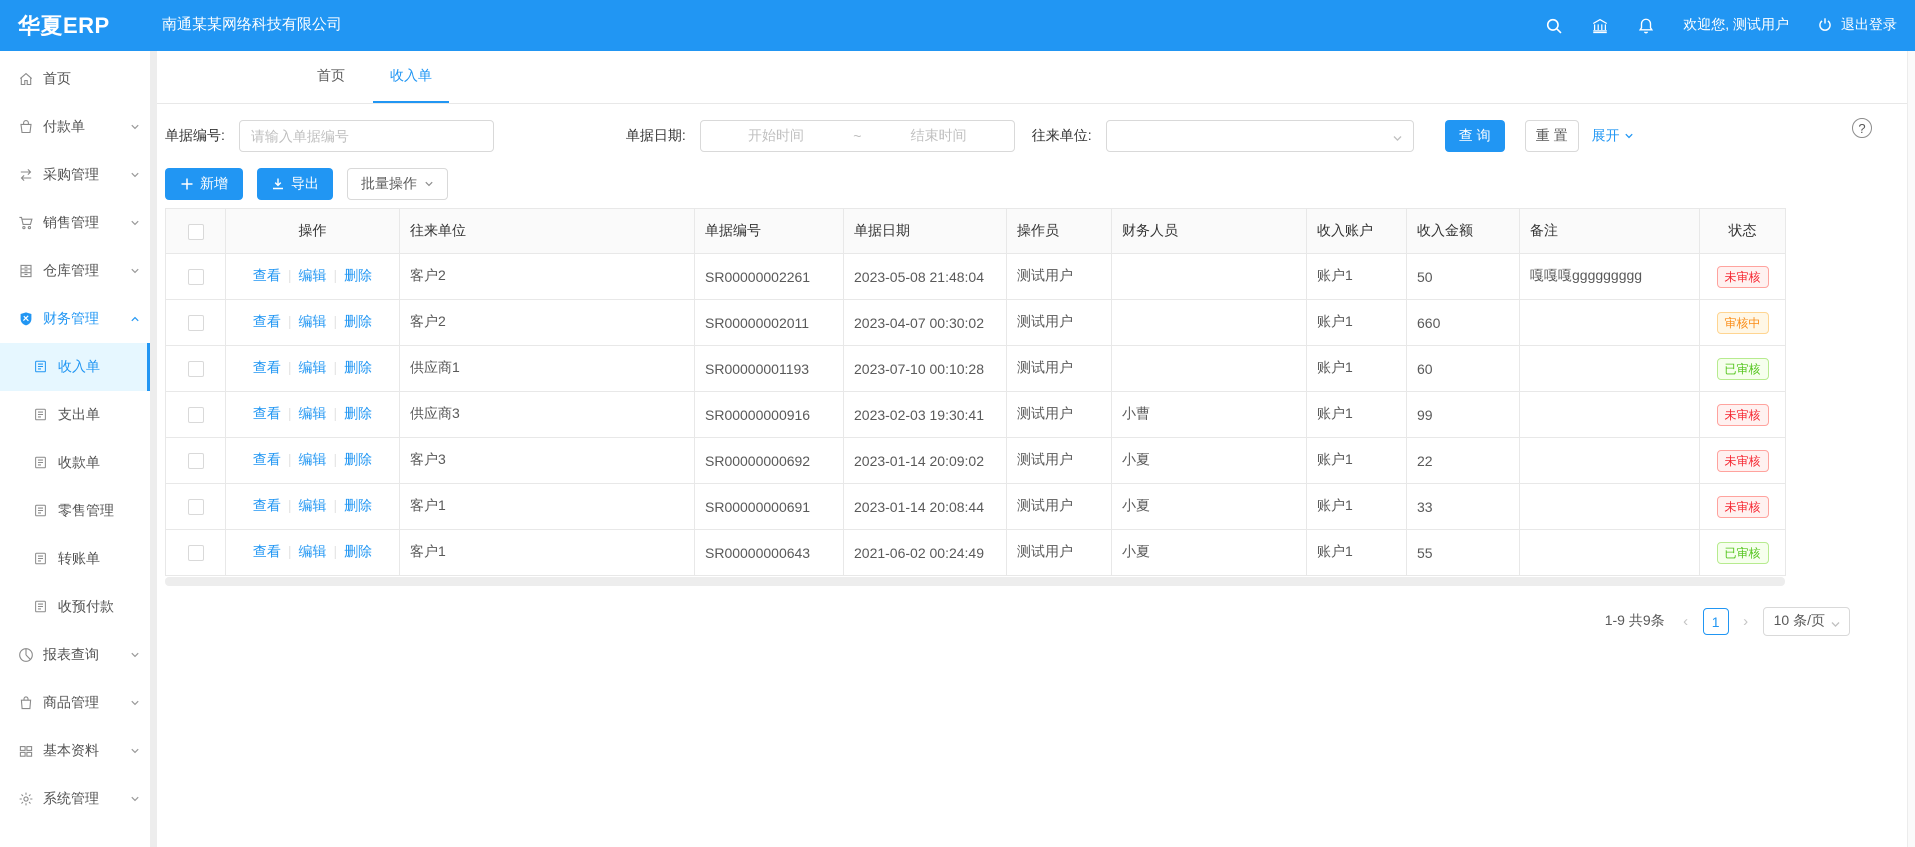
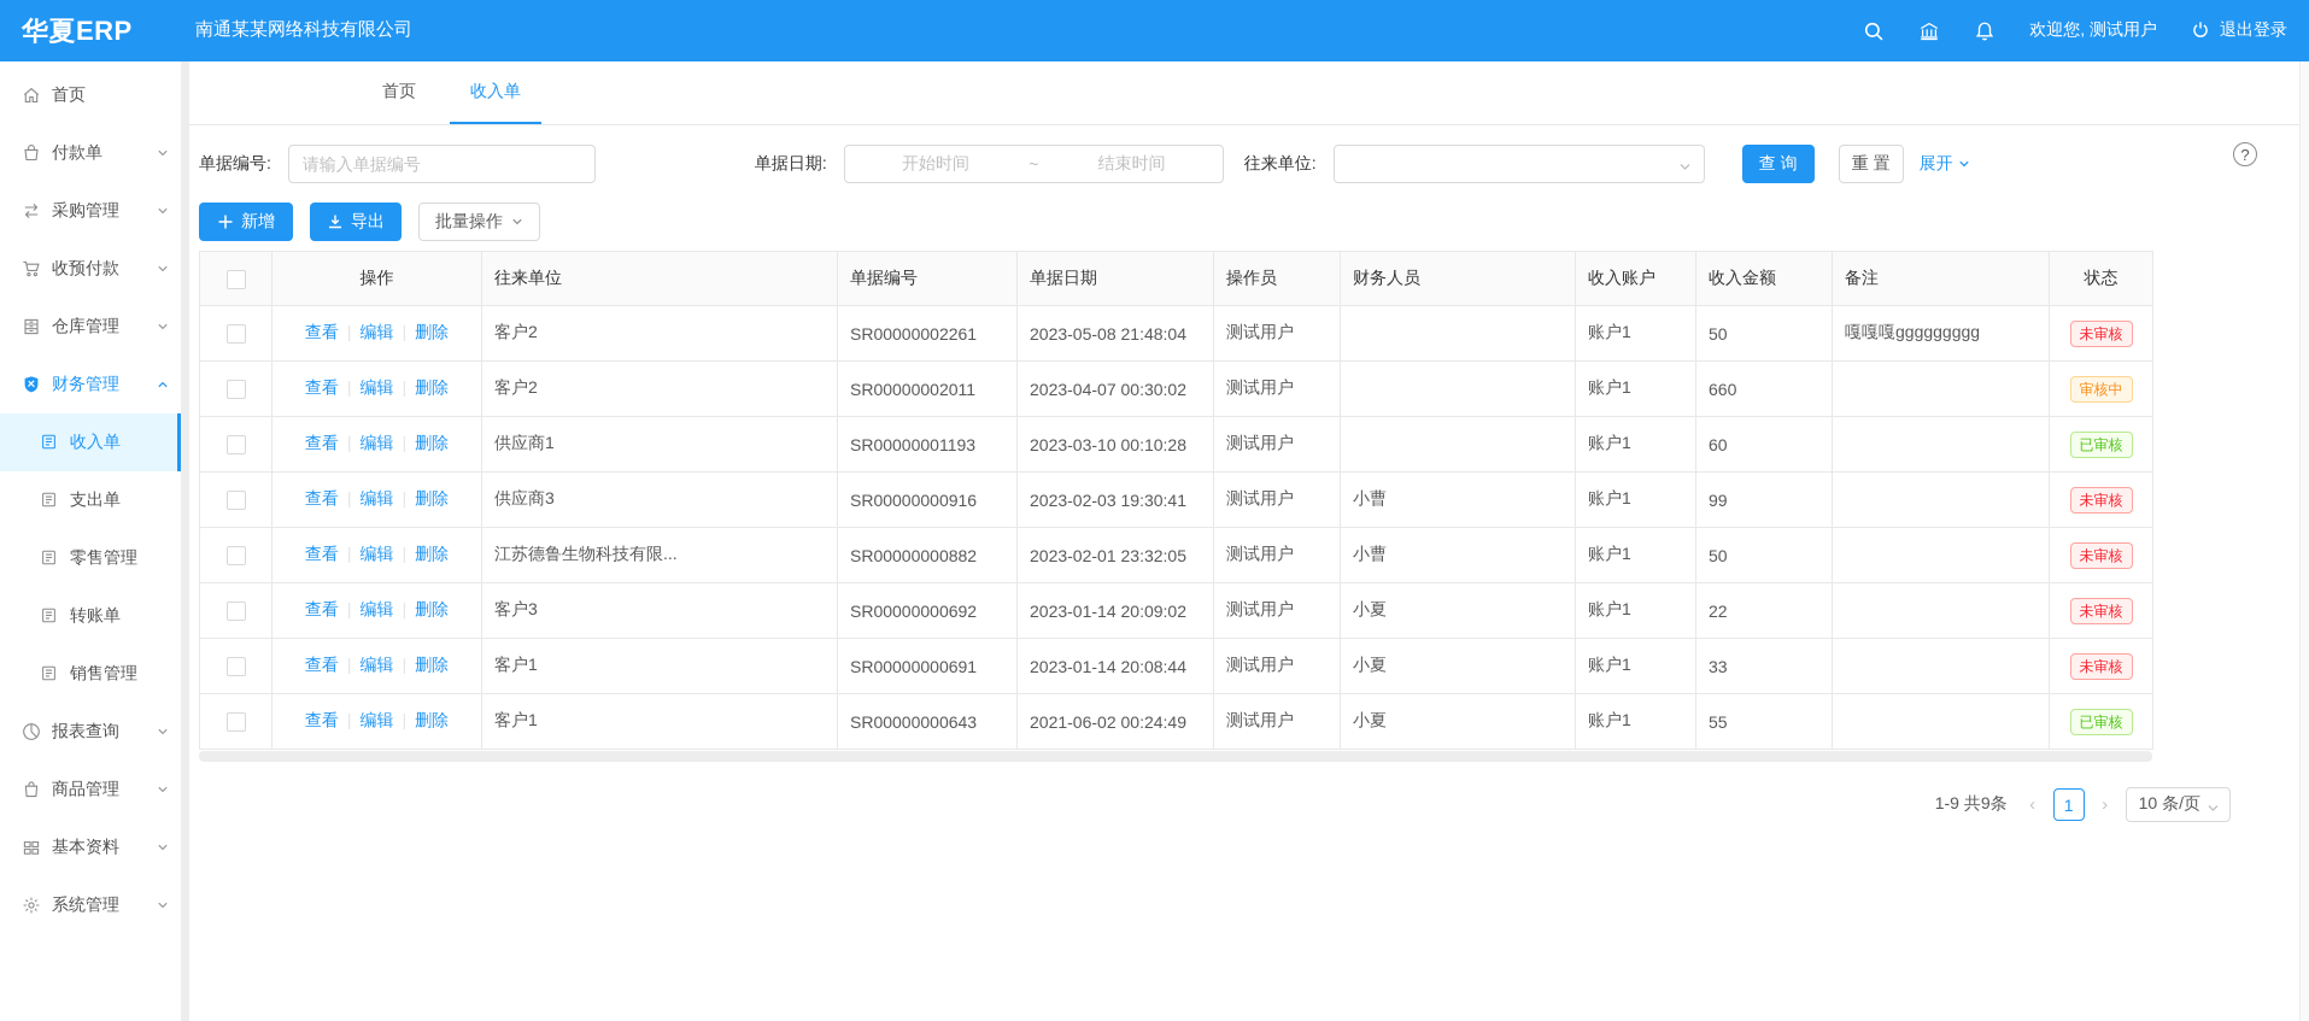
  华夏ERP
  南通某某网络科技有限公司
  欢迎您, 测试用户
  退出登录
  首页
  付款单
  采购管理
- 销售管理
+ 收预付款
  仓库管理
  财务管理
  收入单
  支出单
- 收款单
  零售管理
  转账单
- 收预付款
+ 销售管理
  报表查询
  商品管理
  基本资料
  系统管理
  首页
  收入单
  单据编号:
  请输入单据编号
  单据日期:
  开始时间
  ~
  结束时间
  往来单位:
  查 询
  重 置
  展开
  新增
  导出
  批量操作
  ?
  	操作	往来单位	单据编号	单据日期	操作员	财务人员	收入账户	收入金额	备注	状态
  	查看 | 编辑 | 删除	客户2	SR00000002261	2023-05-08 21:48:04	测试用户		账户1	50	嘎嘎嘎ggggggggg	未审核
  	查看 | 编辑 | 删除	客户2	SR00000002011	2023-04-07 00:30:02	测试用户		账户1	660		审核中
- 	查看 | 编辑 | 删除	供应商1	SR00000001193	2023-07-10 00:10:28	测试用户		账户1	60		已审核
+ 	查看 | 编辑 | 删除	供应商1	SR00000001193	2023-03-10 00:10:28	测试用户		账户1	60		已审核
  	查看 | 编辑 | 删除	供应商3	SR00000000916	2023-02-03 19:30:41	测试用户	小曹	账户1	99		未审核
+ 	查看 | 编辑 | 删除	江苏德鲁生物科技有限...	SR00000000882	2023-02-01 23:32:05	测试用户	小曹	账户1	50		未审核
  	查看 | 编辑 | 删除	客户3	SR00000000692	2023-01-14 20:09:02	测试用户	小夏	账户1	22		未审核
  	查看 | 编辑 | 删除	客户1	SR00000000691	2023-01-14 20:08:44	测试用户	小夏	账户1	33		未审核
  	查看 | 编辑 | 删除	客户1	SR00000000643	2021-06-02 00:24:49	测试用户	小夏	账户1	55		已审核
  1-9 共9条
  ‹
  1
  ›
  10 条/页
